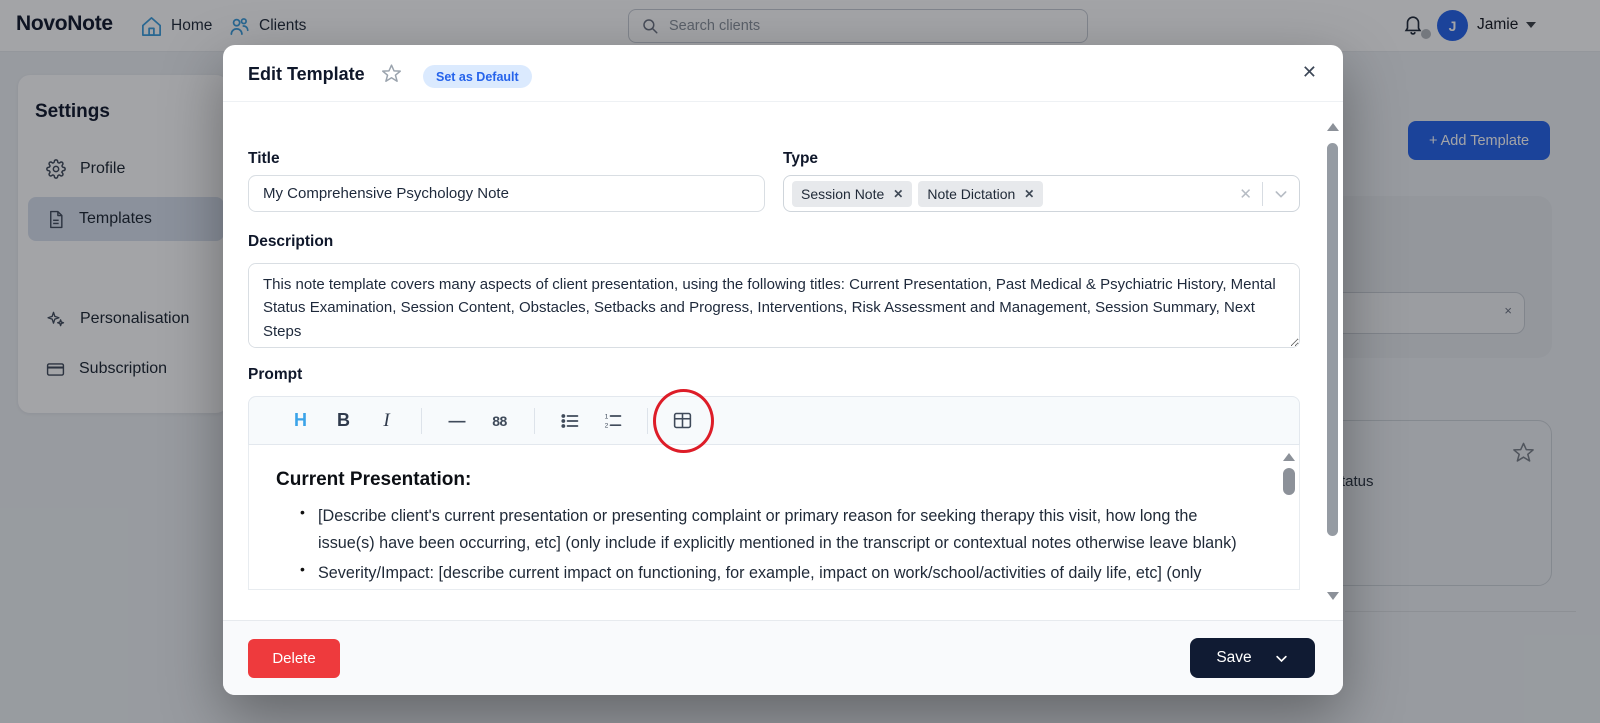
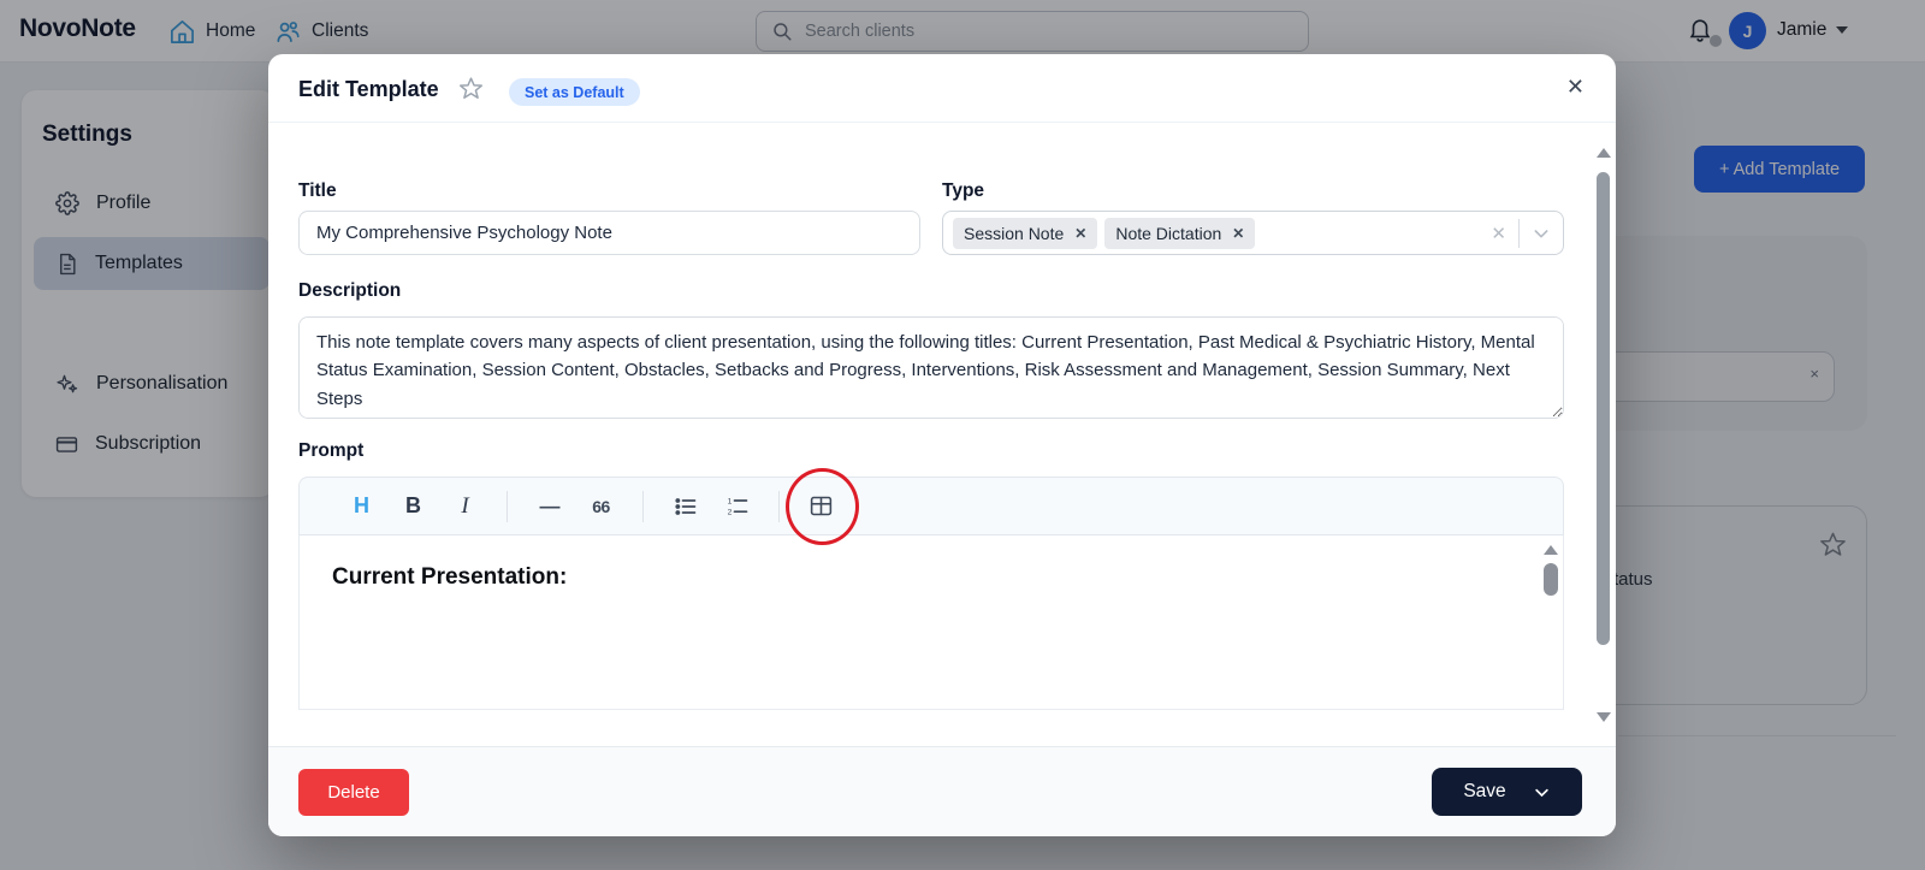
  NovoNote
  Home
  Clients
  Search clients
  J
  Jamie
  Settings
  Profile
  Templates
  Personalisation
  Subscription
  + Add Template
  ×
  tatus
  Edit Template
  Set as Default
  ✕
  Title
  My Comprehensive Psychology Note
  Type
  Session Note
  ✕
  Note Dictation
  ✕
  ✕
  Description
  Prompt
  H
  B
  I
  —
- 88
+ 66
  Current Presentation:
- [Describe client's current presentation or presenting complaint or primary reason for seeking therapy this visit, how long the issue(s) have been occurring, etc] (only include if explicitly mentioned in the transcript or contextual notes otherwise leave blank)
- Severity/Impact: [describe current impact on functioning, for example, impact on work/school/activities of daily life, etc] (only
  Delete
  Save
